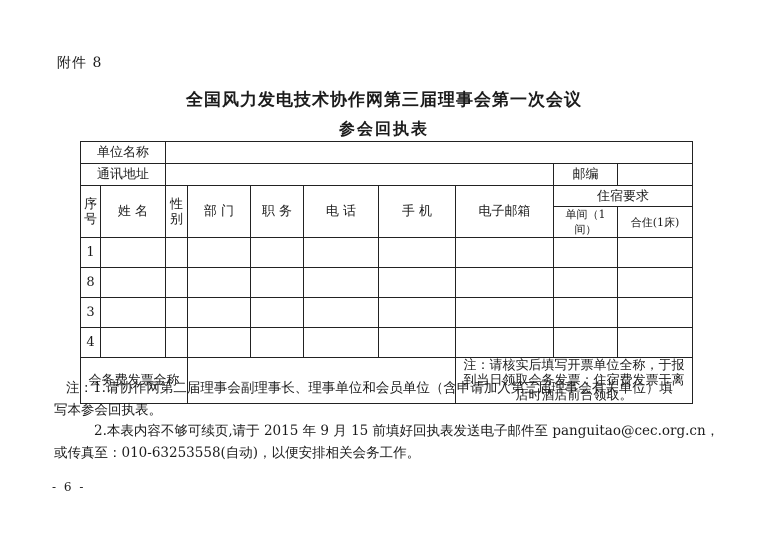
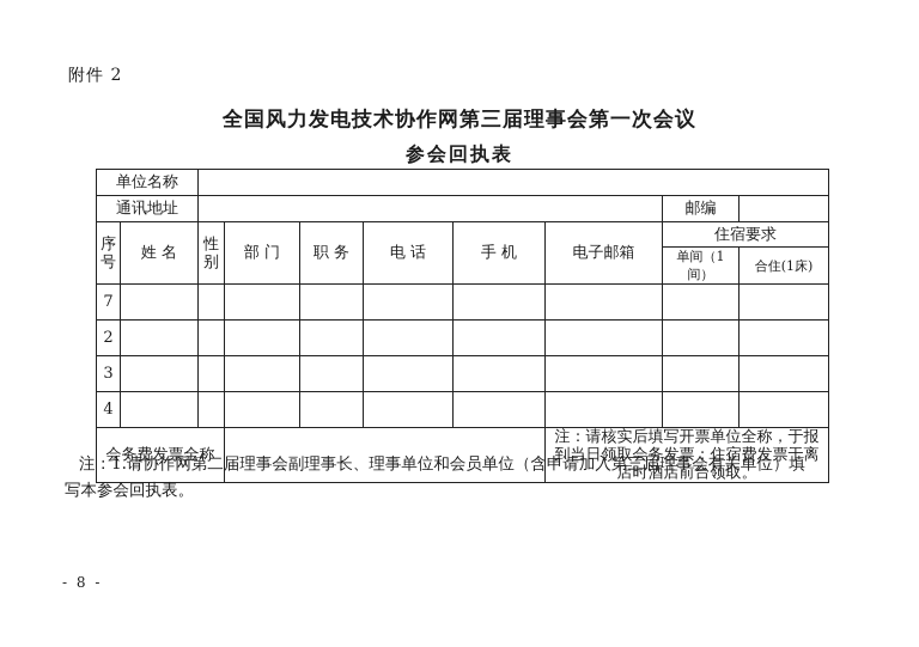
- 附件 8
+ 附件 2
  全国风力发电技术协作网第三届理事会第一次会议
  参会回执表
  单位名称
  通讯地址		邮编
  序号	姓 名	性别	部 门	职 务	电 话	手 机	电子邮箱	住宿要求
  单间（1间）	合住(1床)
- 1
+ 7
- 8
+ 2
  3
  4
  会务费发票全称		注：请核实后填写开票单位全称，于报到当日领取会务发票；住宿费发票于离店时酒店前台领取。
  注：1.请协作网第二届理事会副理事长、理事单位和会员单位（含申请加入第三届理事会有关单位）填
  写本参会回执表。
- 2.本表内容不够可续页,请于 2015 年 9 月 15 前填好回执表发送电子邮件至 panguitao@cec.org.cn，
- 或传真至：010-63253558(自动)，以便安排相关会务工作。
- - 6 -
+ - 8 -
